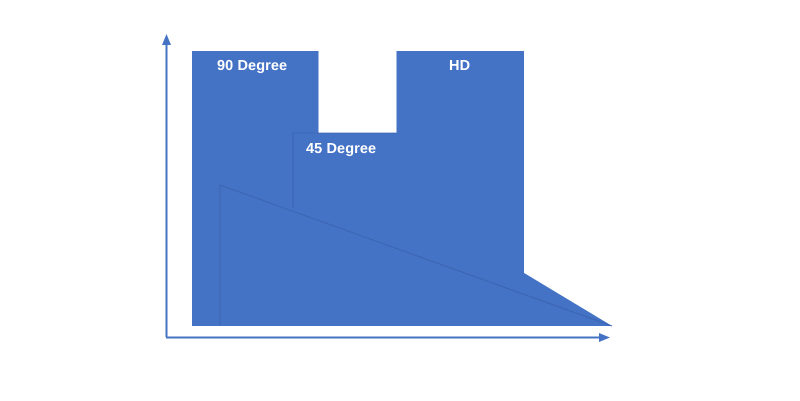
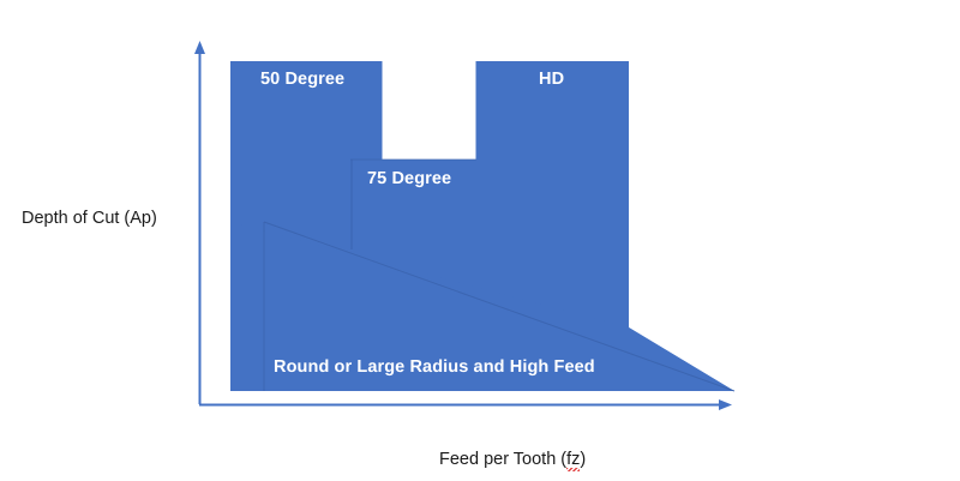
- 90 Degree
+ 50 Degree
- 45 Degree
+ 75 Degree
  HD
+ Round or Large Radius and High Feed
+ Depth of Cut (Ap)
+ Feed per Tooth (fz)
